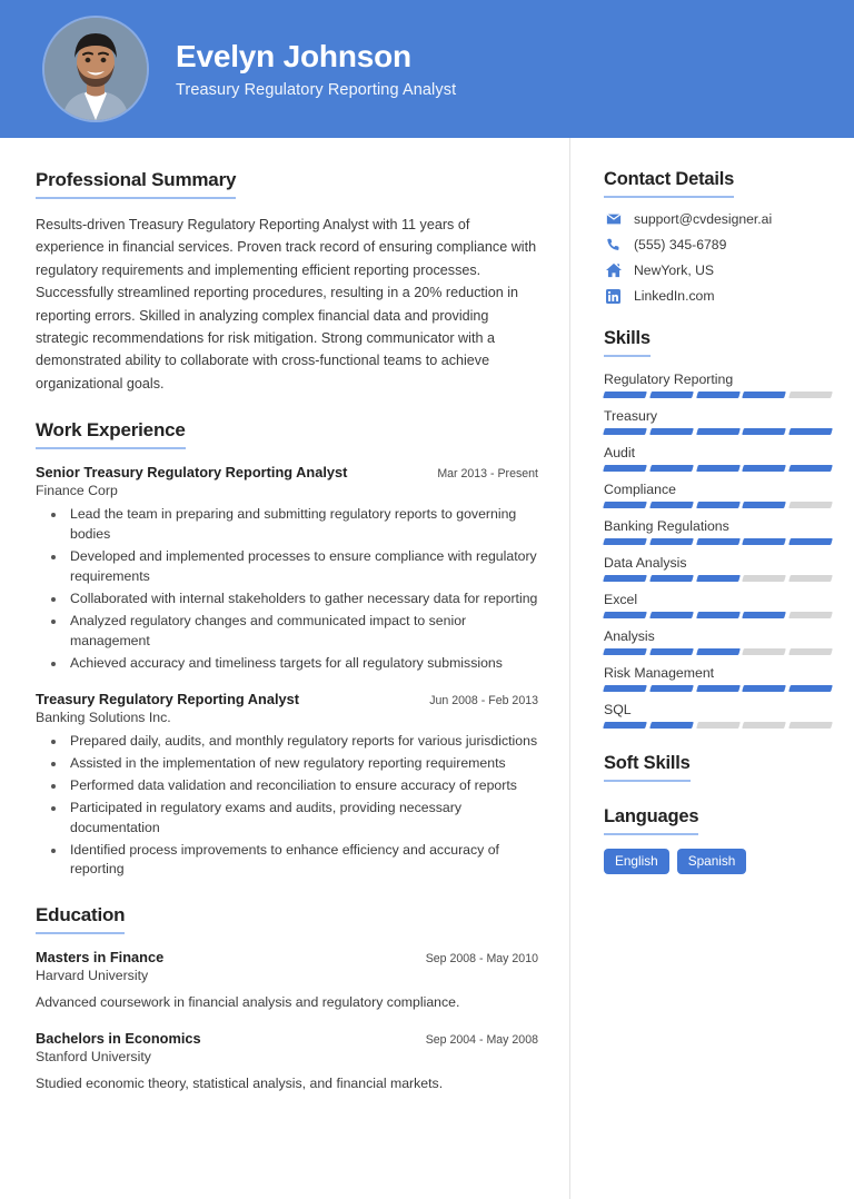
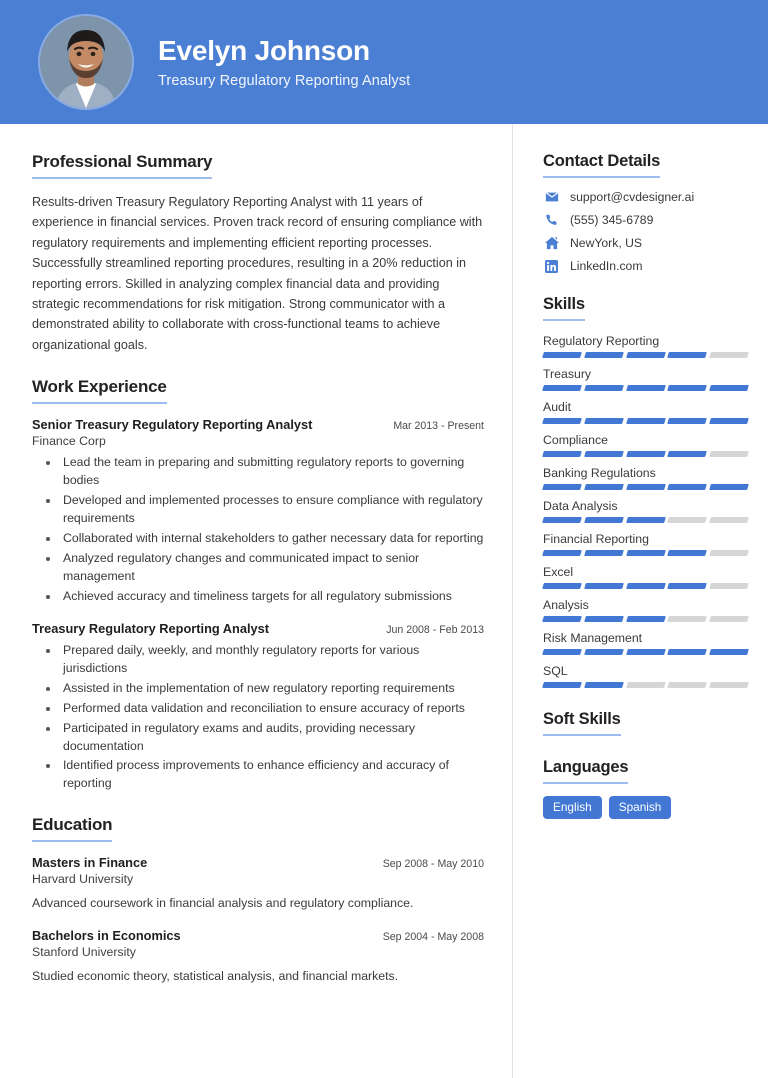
  Evelyn Johnson
  Treasury Regulatory Reporting Analyst
  Professional Summary
  Results-driven Treasury Regulatory Reporting Analyst with 11 years of experience in financial services. Proven track record of ensuring compliance with regulatory requirements and implementing efficient reporting processes. Successfully streamlined reporting procedures, resulting in a 20% reduction in reporting errors. Skilled in analyzing complex financial data and providing strategic recommendations for risk mitigation. Strong communicator with a demonstrated ability to collaborate with cross-functional teams to achieve organizational goals.
  Work Experience
  Senior Treasury Regulatory Reporting Analyst
  Mar 2013 - Present
  Finance Corp
  Lead the team in preparing and submitting regulatory reports to governing bodies
  Developed and implemented processes to ensure compliance with regulatory requirements
  Collaborated with internal stakeholders to gather necessary data for reporting
  Analyzed regulatory changes and communicated impact to senior management
  Achieved accuracy and timeliness targets for all regulatory submissions
  Treasury Regulatory Reporting Analyst
  Jun 2008 - Feb 2013
- Banking Solutions Inc.
- Prepared daily, audits, and monthly regulatory reports for various jurisdictions
+ Prepared daily, weekly, and monthly regulatory reports for various jurisdictions
  Assisted in the implementation of new regulatory reporting requirements
  Performed data validation and reconciliation to ensure accuracy of reports
  Participated in regulatory exams and audits, providing necessary documentation
  Identified process improvements to enhance efficiency and accuracy of reporting
  Education
  Masters in Finance
  Sep 2008 - May 2010
  Harvard University
  Advanced coursework in financial analysis and regulatory compliance.
  Bachelors in Economics
  Sep 2004 - May 2008
  Stanford University
  Studied economic theory, statistical analysis, and financial markets.
  Contact Details
  support@cvdesigner.ai
  (555) 345-6789
  NewYork, US
  LinkedIn.com
  Skills
  Regulatory Reporting
  Treasury
  Audit
  Compliance
  Banking Regulations
  Data Analysis
+ Financial Reporting
  Excel
  Analysis
  Risk Management
  SQL
  Soft Skills
  Languages
  English
  Spanish
